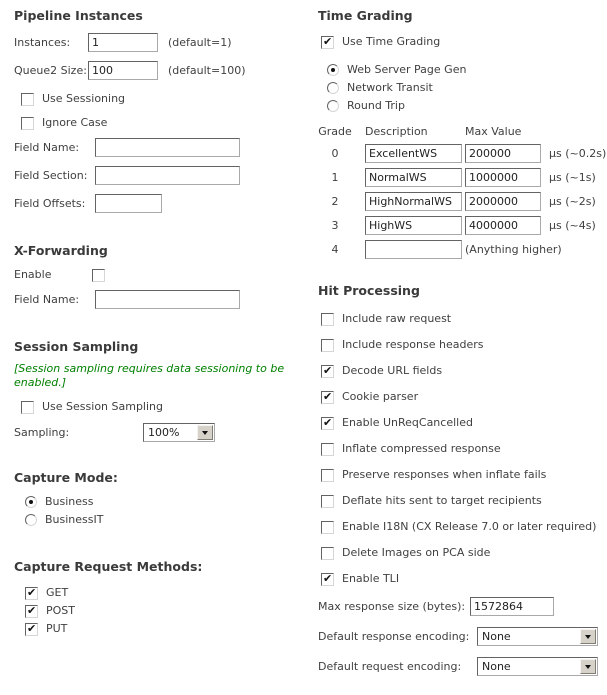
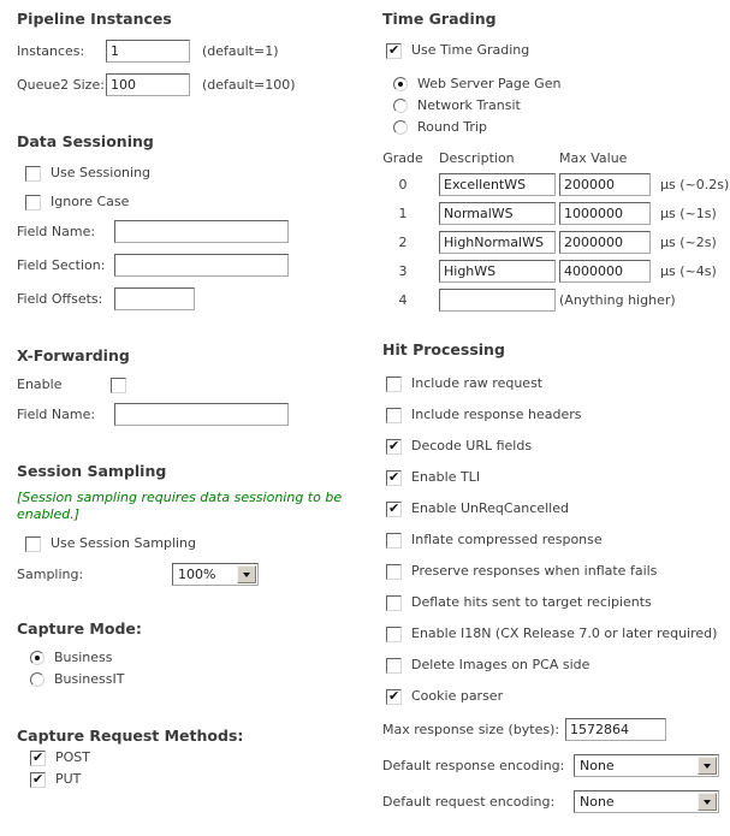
  Pipeline Instances
  Instances:
  1
  (default=1)
  Queue2 Size:
  100
  (default=100)
+ Data Sessioning
  Use Sessioning
  Ignore Case
  Field Name:
  Field Section:
  Field Offsets:
  X-Forwarding
  Enable
  Field Name:
  Session Sampling
  [Session sampling requires data sessioning to be enabled.]
  Use Session Sampling
  Sampling:
  100%
  Capture Mode:
  Business
  BusinessIT
  Capture Request Methods:
- GET
  POST
  PUT
  Time Grading
  Use Time Grading
  Web Server Page Gen
  Network Transit
  Round Trip
  Grade
  Description
  Max Value
  0
  ExcellentWS
  200000
  µs (~0.2s)
  1
  NormalWS
  1000000
  µs (~1s)
  2
  HighNormalWS
  2000000
  µs (~2s)
  3
  HighWS
  4000000
  µs (~4s)
  4
  (Anything higher)
  Hit Processing
  Include raw request
  Include response headers
  Decode URL fields
- Cookie parser
+ Enable TLI
  Enable UnReqCancelled
  Inflate compressed response
  Preserve responses when inflate fails
  Deflate hits sent to target recipients
  Enable I18N (CX Release 7.0 or later required)
  Delete Images on PCA side
- Enable TLI
+ Cookie parser
  Max response size (bytes):
  1572864
  Default response encoding:
  None
  Default request encoding:
  None
